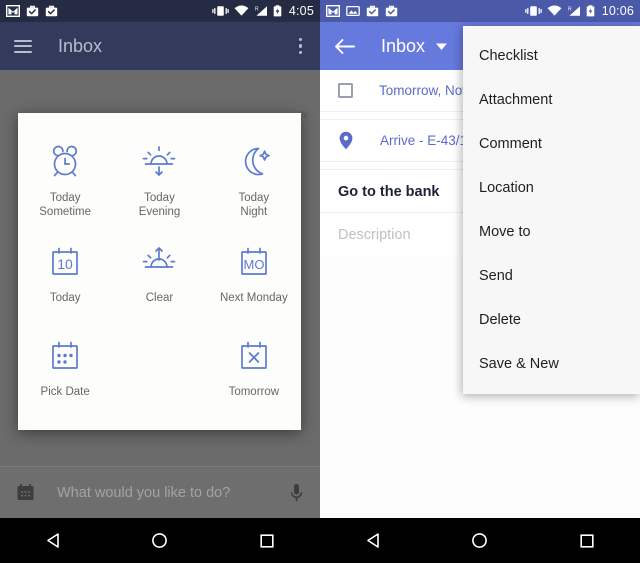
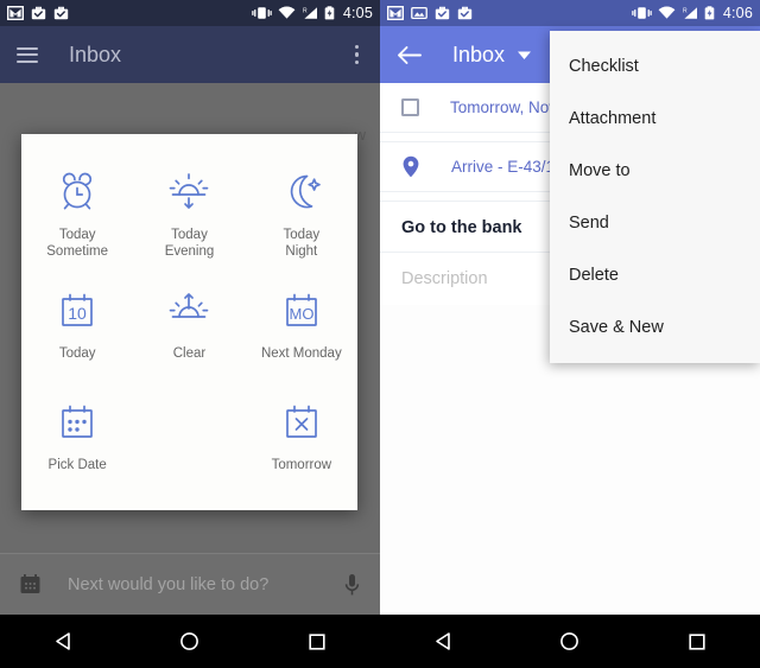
  4:05
  Inbox
  w
  Today
  Sometime
  Today
  Evening
  Today
  Night
  10
  Today
  Clear
  MO
  Next Monday
  Pick Date
  Tomorrow
- What would you like to do?
+ Next would you like to do?
- 10:06
+ 4:06
  Inbox
  Tomorrow, No
  Arrive - E-43/
  Go to the bank
  Description
  Checklist
  Attachment
- Comment
- Location
  Move to
  Send
  Delete
  Save & New
